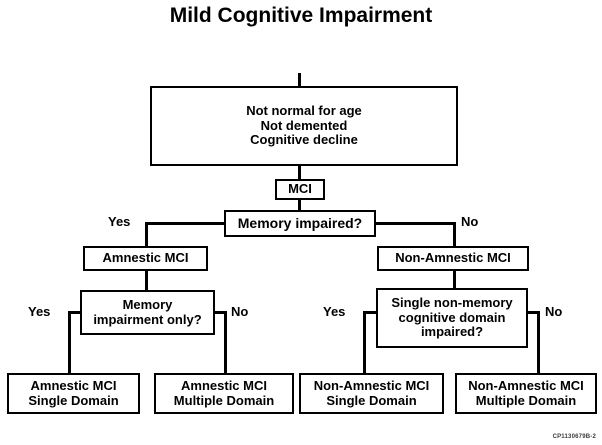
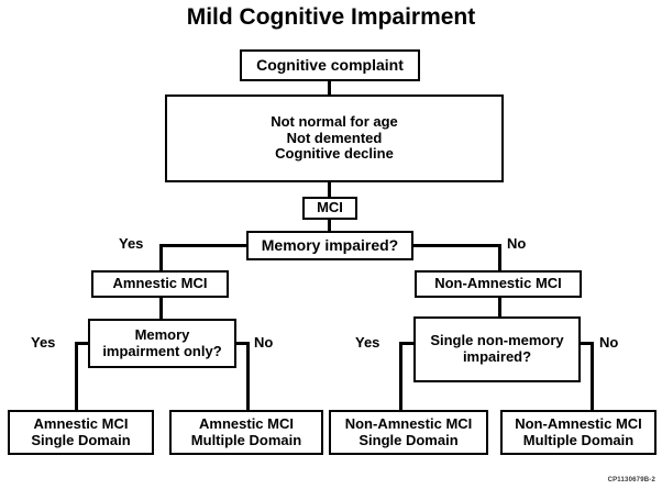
  Mild Cognitive Impairment
+ Cognitive complaint
  Not normal for age
  Not demented
  Cognitive decline
  MCI
  Memory impaired?
  Yes
  No
  Amnestic MCI
  Non-Amnestic MCI
  Memory
  impairment only?
  Single non-memory
- cognitive domain
  impaired?
  Yes
  No
  Yes
  No
  Amnestic MCI
  Single Domain
  Amnestic MCI
  Multiple Domain
  Non-Amnestic MCI
  Single Domain
  Non-Amnestic MCI
  Multiple Domain
